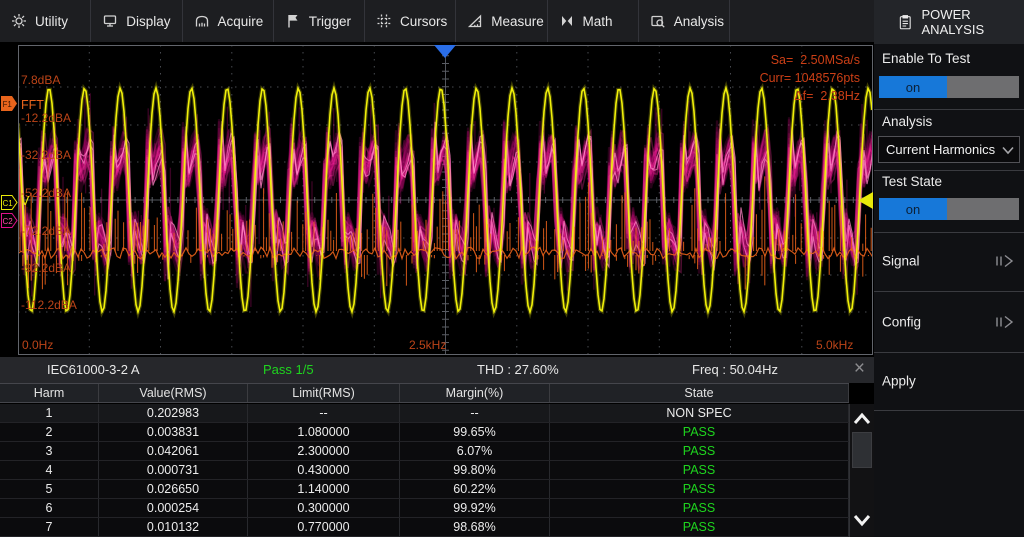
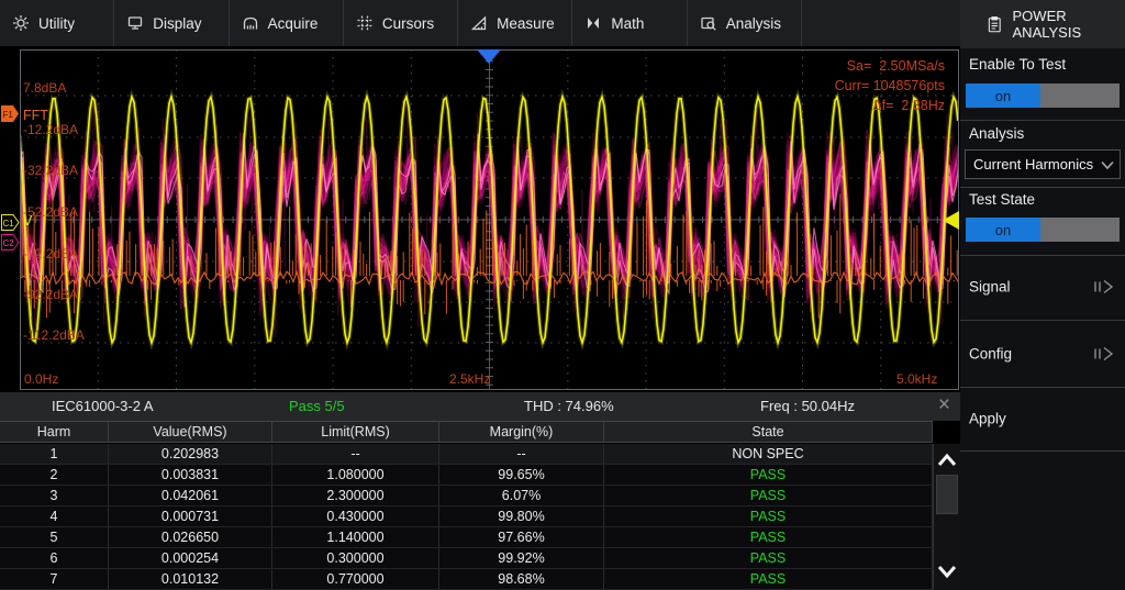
  Utility
  Display
  Acquire
- Trigger
  Cursors
  Measure
  Math
  Analysis
  7.8dBA
  -12.2dBA
  -32.2dBA
  -52.2dBA
  -72.2dBA
  -92.2dBA
  -112.2dBA
  0.0Hz
  2.5kHz
  5.0kHz
  Sa= 2.50MSa/s
  Curr= 1048576pts
  Δf= 2.38Hz
  FFT
  V
  F1
  C1
  C2
  IEC61000-3-2 A
- Pass 1/5
+ Pass 5/5
- THD : 27.60%
+ THD : 74.96%
  Freq : 50.04Hz
  ×
  Harm
  Value(RMS)
  Limit(RMS)
  Margin(%)
  State
  1
  0.202983
  --
  --
  NON SPEC
  2
  0.003831
  1.080000
  99.65%
  PASS
  3
  0.042061
  2.300000
  6.07%
  PASS
  4
  0.000731
  0.430000
  99.80%
  PASS
  5
  0.026650
  1.140000
- 60.22%
+ 97.66%
  PASS
  6
  0.000254
  0.300000
  99.92%
  PASS
  7
  0.010132
  0.770000
  98.68%
  PASS
  POWER ANALYSIS
  Enable To Test
  on
  Analysis
  Current Harmonics
  Test State
  on
  Signal
  Config
  Apply
